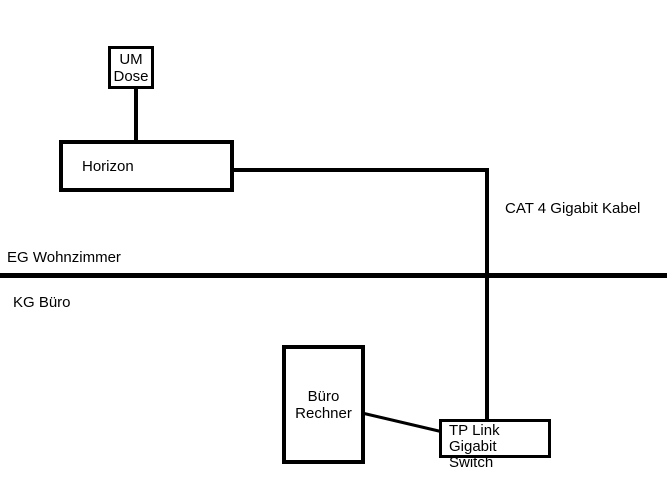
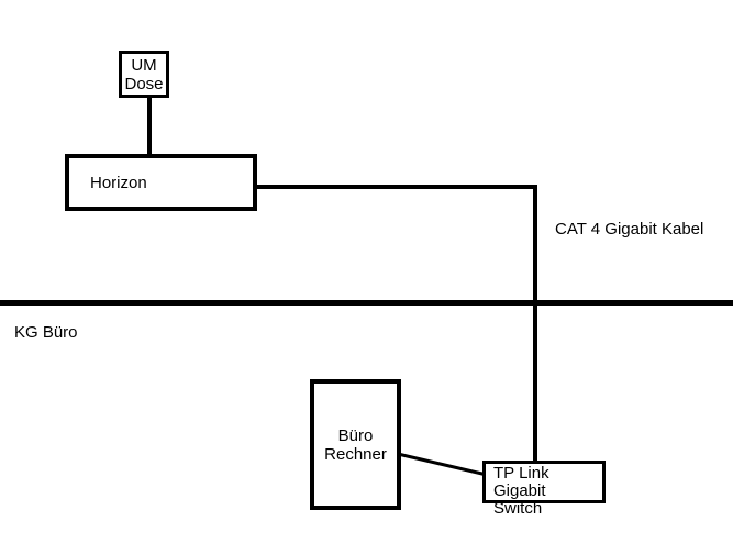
  UM
  Dose
  Horizon
  Büro
  Rechner
  TP Link Gigabit
  Switch
  CAT 4 Gigabit Kabel
- EG Wohnzimmer
  KG Büro
